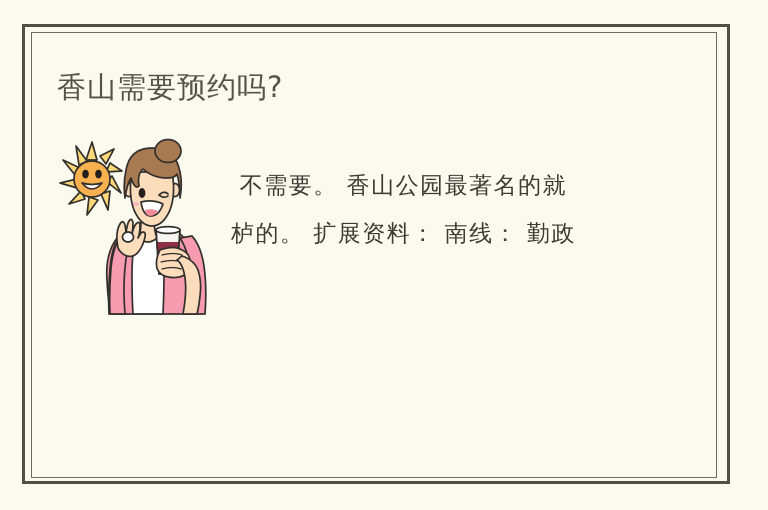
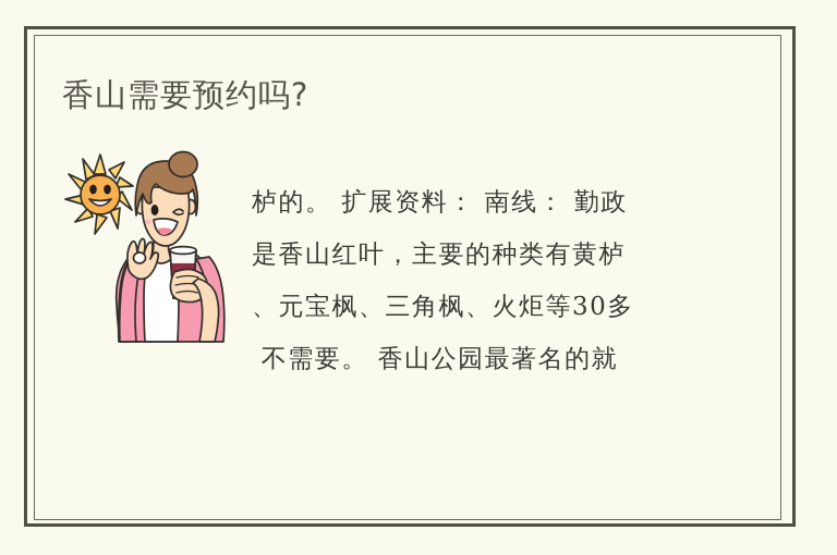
  香山需要预约吗?
- 不需要。 香山公园最著名的就
+ 栌的。 扩展资料： 南线： 勤政
+ 是香山红叶，主要的种类有黄栌
+ 、元宝枫、三角枫、火炬等30多
- 栌的。 扩展资料： 南线： 勤政
+ 不需要。 香山公园最著名的就
